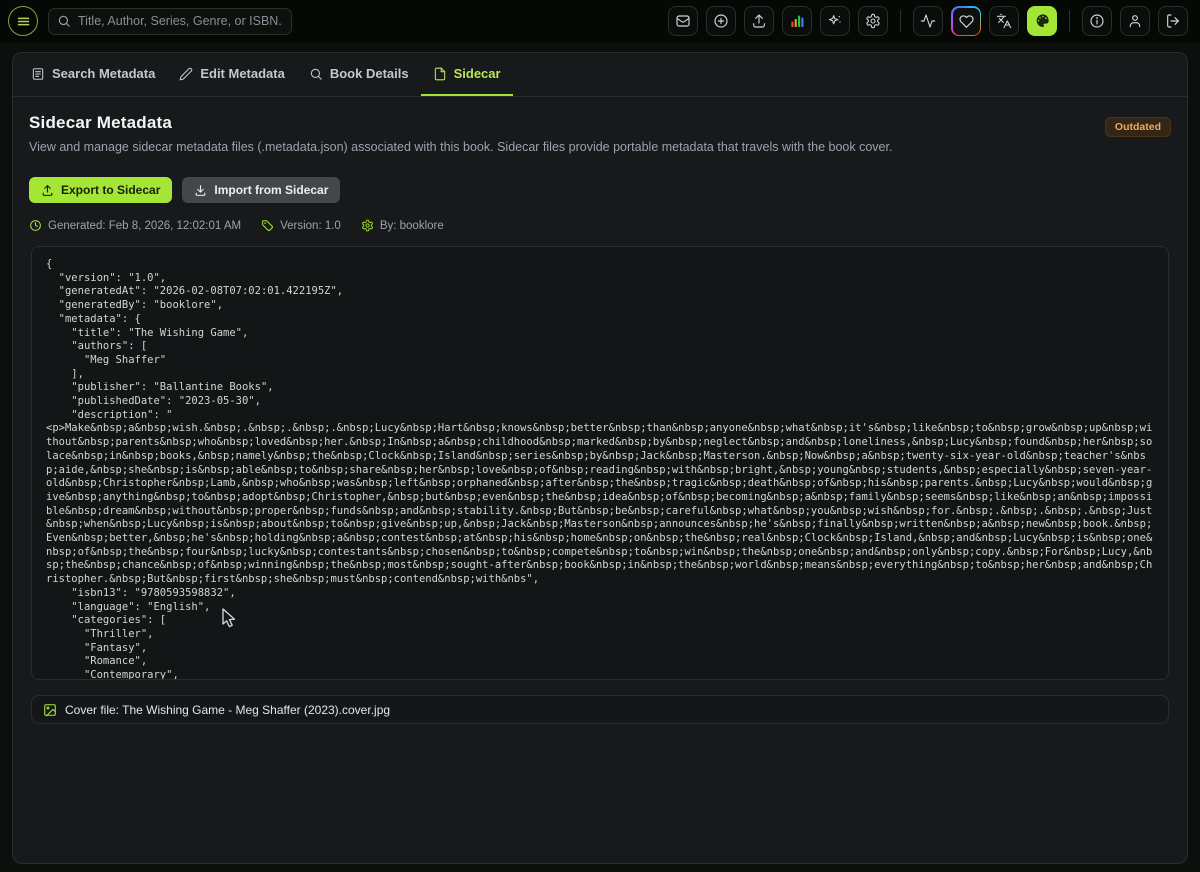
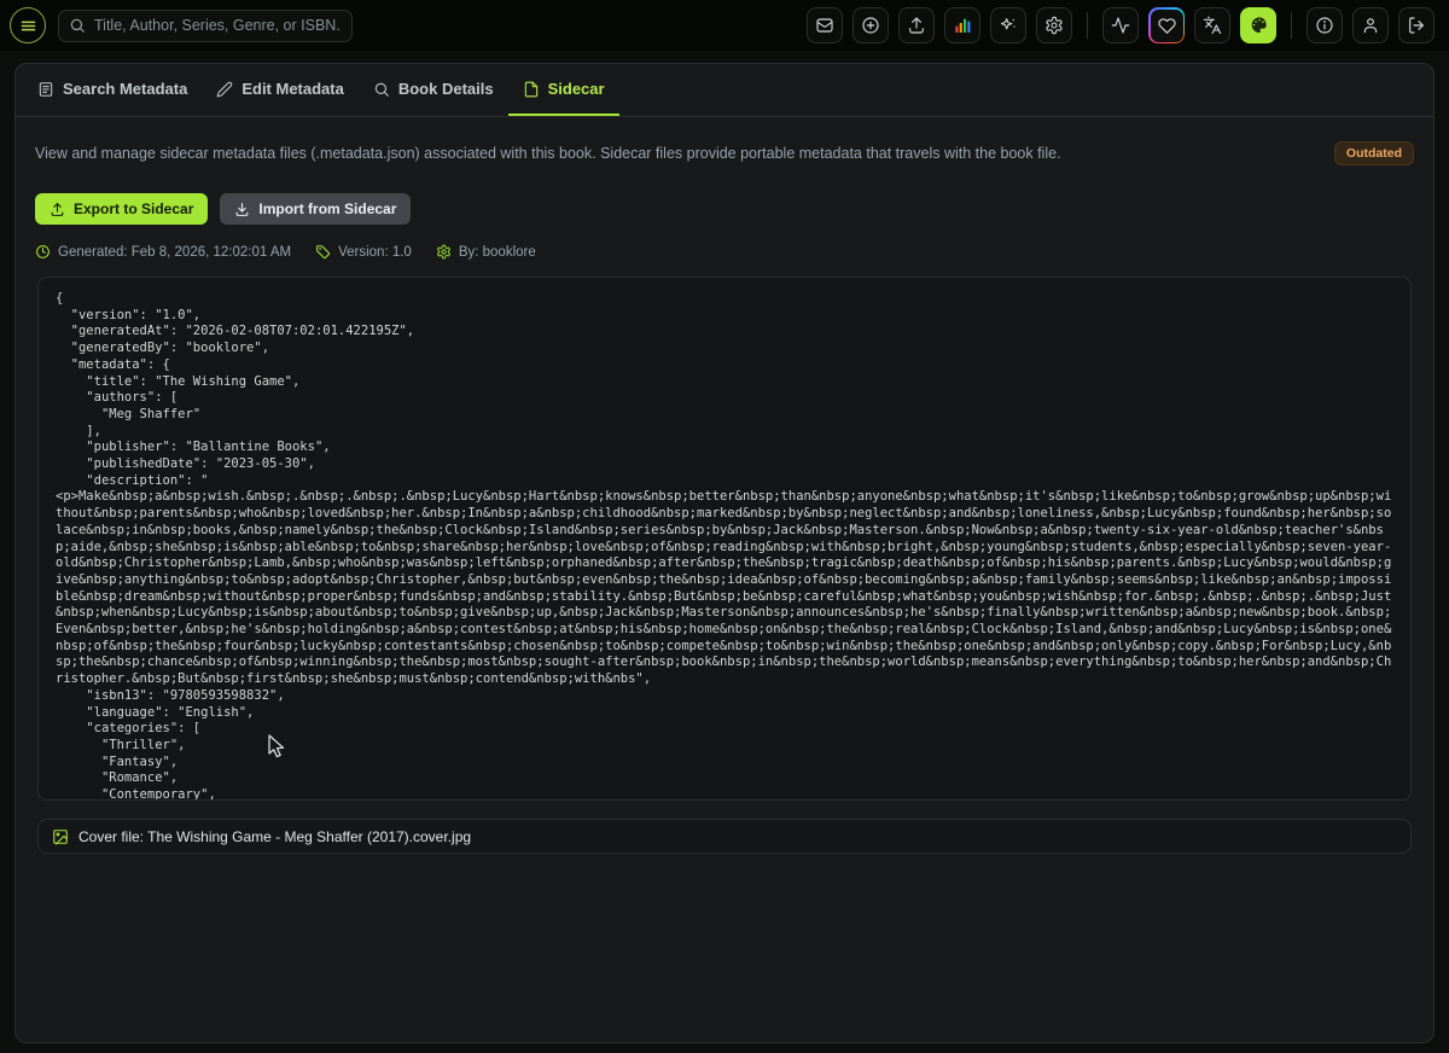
  Title, Author, Series, Genre, or ISBN.
  Search Metadata
  Edit Metadata
  Book Details
  Sidecar
- Sidecar Metadata
- View and manage sidecar metadata files (.metadata.json) associated with this book. Sidecar files provide portable metadata that travels with the book cover.
+ View and manage sidecar metadata files (.metadata.json) associated with this book. Sidecar files provide portable metadata that travels with the book file.
  Outdated
  Export to Sidecar
  Import from Sidecar
  Generated: Feb 8, 2026, 12:02:01 AM
  Version: 1.0
  By: booklore
  {
  "version": "1.0",
  "generatedAt": "2026-02-08T07:02:01.422195Z",
  "generatedBy": "booklore",
  "metadata": {
  "title": "The Wishing Game",
  "authors": [
  "Meg Shaffer"
  ],
  "publisher": "Ballantine Books",
  "publishedDate": "2023-05-30",
  "description": "
  <p>Make&nbsp;a&nbsp;wish.&nbsp;.&nbsp;.&nbsp;.&nbsp;Lucy&nbsp;Hart&nbsp;knows&nbsp;better&nbsp;than&nbsp;anyone&nbsp;what&nbsp;it's&nbsp;like&nbsp;to&nbsp;grow&nbsp;up&nbsp;without&nbsp;parents&nbsp;who&nbsp;loved&nbsp;her.&nbsp;In&nbsp;a&nbsp;childhood&nbsp;marked&nbsp;by&nbsp;neglect&nbsp;and&nbsp;loneliness,&nbsp;Lucy&nbsp;found&nbsp;her&nbsp;solace&nbsp;in&nbsp;books,&nbsp;namely&nbsp;the&nbsp;Clock&nbsp;Island&nbsp;series&nbsp;by&nbsp;Jack&nbsp;Masterson.&nbsp;Now&nbsp;a&nbsp;twenty-six-year-old&nbsp;teacher's&nbsp;aide,&nbsp;she&nbsp;is&nbsp;able&nbsp;to&nbsp;share&nbsp;her&nbsp;love&nbsp;of&nbsp;reading&nbsp;with&nbsp;bright,&nbsp;young&nbsp;students,&nbsp;especially&nbsp;seven-year-old&nbsp;Christopher&nbsp;Lamb,&nbsp;who&nbsp;was&nbsp;left&nbsp;orphaned&nbsp;after&nbsp;the&nbsp;tragic&nbsp;death&nbsp;of&nbsp;his&nbsp;parents.&nbsp;Lucy&nbsp;would&nbsp;give&nbsp;anything&nbsp;to&nbsp;adopt&nbsp;Christopher,&nbsp;but&nbsp;even&nbsp;the&nbsp;idea&nbsp;of&nbsp;becoming&nbsp;a&nbsp;family&nbsp;seems&nbsp;like&nbsp;an&nbsp;impossible&nbsp;dream&nbsp;without&nbsp;proper&nbsp;funds&nbsp;and&nbsp;stability.&nbsp;But&nbsp;be&nbsp;careful&nbsp;what&nbsp;you&nbsp;wish&nbsp;for.&nbsp;.&nbsp;.&nbsp;.&nbsp;Just&nbsp;when&nbsp;Lucy&nbsp;is&nbsp;about&nbsp;to&nbsp;give&nbsp;up,&nbsp;Jack&nbsp;Masterson&nbsp;announces&nbsp;he's&nbsp;finally&nbsp;written&nbsp;a&nbsp;new&nbsp;book.&nbsp;Even&nbsp;better,&nbsp;he's&nbsp;holding&nbsp;a&nbsp;contest&nbsp;at&nbsp;his&nbsp;home&nbsp;on&nbsp;the&nbsp;real&nbsp;Clock&nbsp;Island,&nbsp;and&nbsp;Lucy&nbsp;is&nbsp;one&nbsp;of&nbsp;the&nbsp;four&nbsp;lucky&nbsp;contestants&nbsp;chosen&nbsp;to&nbsp;compete&nbsp;to&nbsp;win&nbsp;the&nbsp;one&nbsp;and&nbsp;only&nbsp;copy.&nbsp;For&nbsp;Lucy,&nbsp;the&nbsp;chance&nbsp;of&nbsp;winning&nbsp;the&nbsp;most&nbsp;sought-after&nbsp;book&nbsp;in&nbsp;the&nbsp;world&nbsp;means&nbsp;everything&nbsp;to&nbsp;her&nbsp;and&nbsp;Christopher.&nbsp;But&nbsp;first&nbsp;she&nbsp;must&nbsp;contend&nbsp;with&nbs",
  "isbn13": "9780593598832",
  "language": "English",
  "categories": [
  "Thriller",
  "Fantasy",
  "Romance",
  "Contemporary",
- Cover file: The Wishing Game - Meg Shaffer (2023).cover.jpg
+ Cover file: The Wishing Game - Meg Shaffer (2017).cover.jpg
